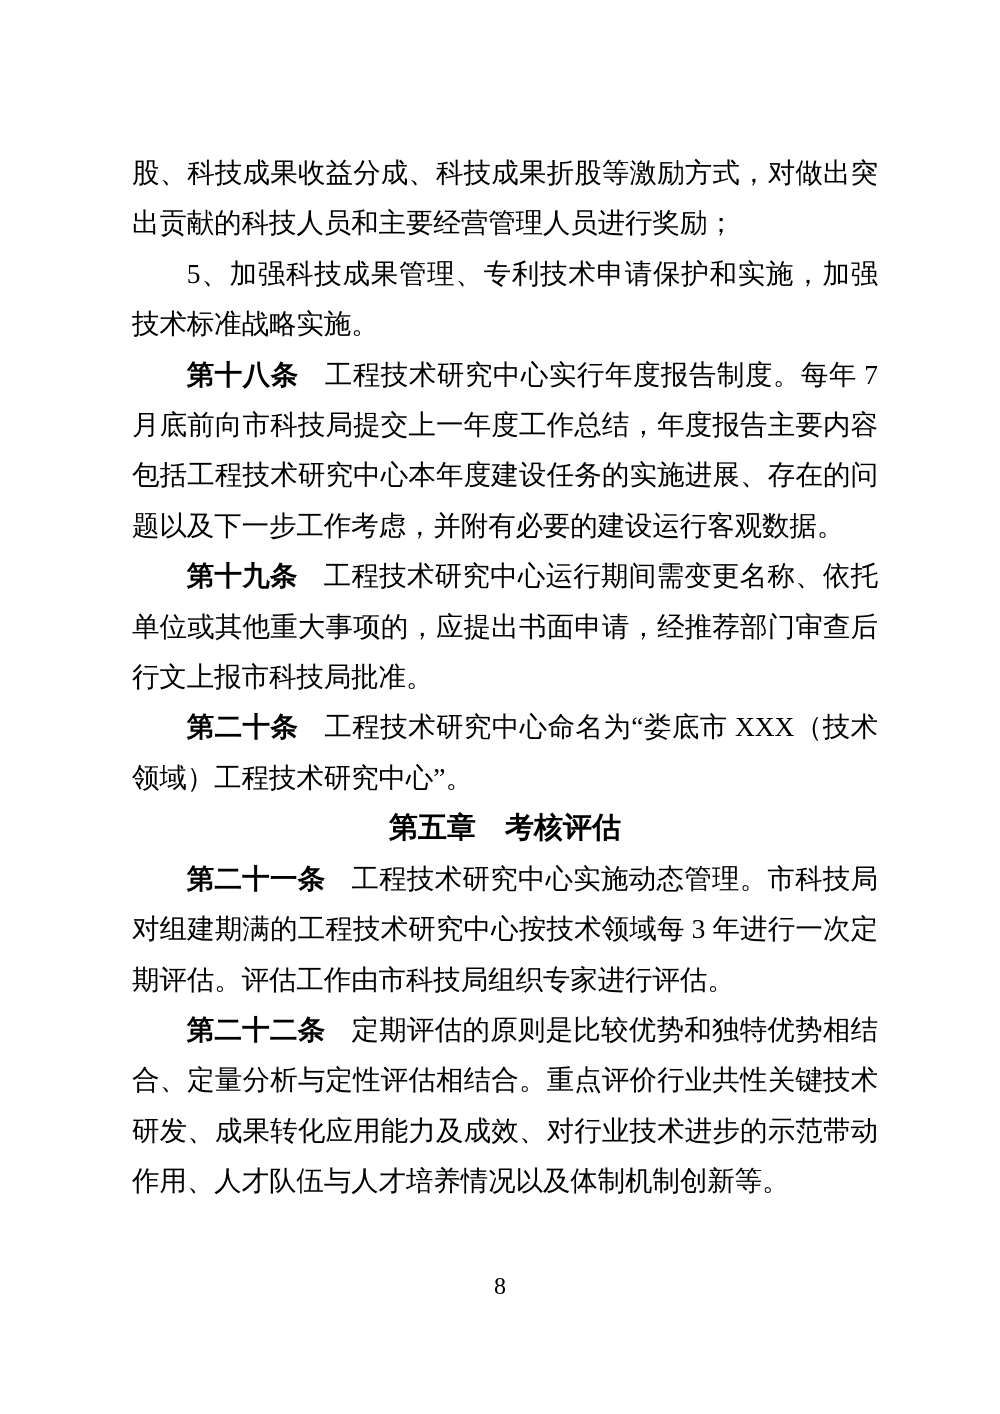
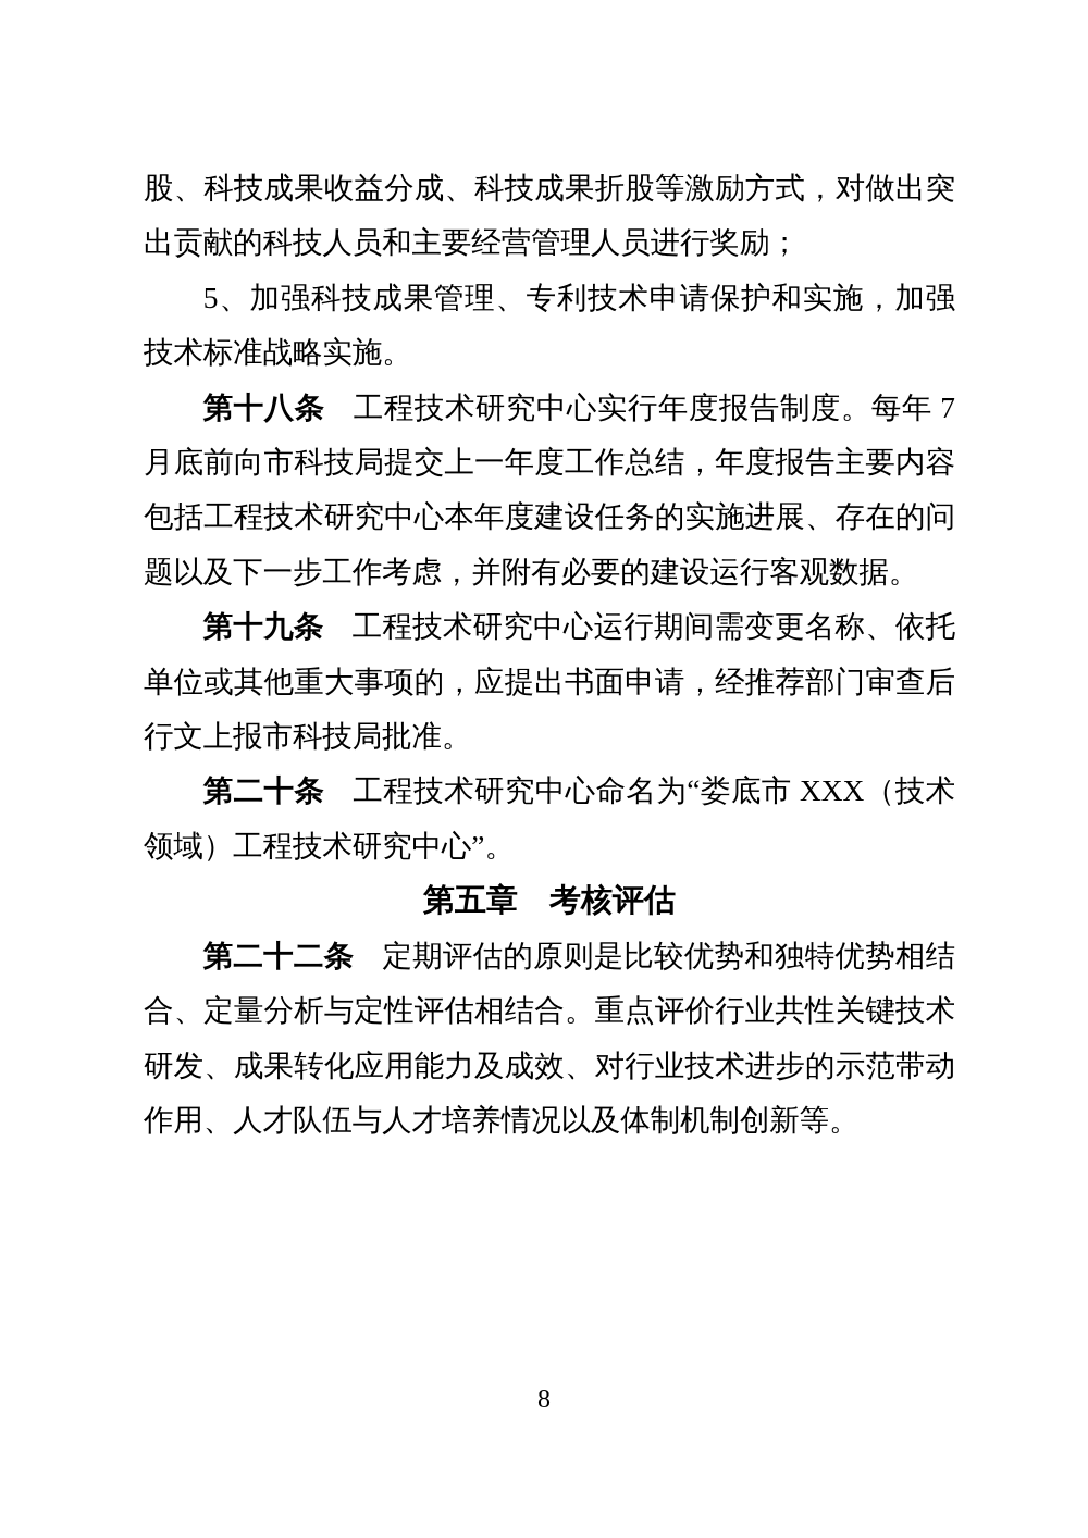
  股、科技成果收益分成、科技成果折股等激励方式，对做出突出贡献的科技人员和主要经营管理人员进行奖励；
  5、加强科技成果管理、专利技术申请保护和实施，加强技术标准战略实施。
  第十八条 工程技术研究中心实行年度报告制度。每年 7 月底前向市科技局提交上一年度工作总结，年度报告主要内容包括工程技术研究中心本年度建设任务的实施进展、存在的问题以及下一步工作考虑，并附有必要的建设运行客观数据。
  第十九条 工程技术研究中心运行期间需变更名称、依托单位或其他重大事项的，应提出书面申请，经推荐部门审查后行文上报市科技局批准。
  第二十条 工程技术研究中心命名为“娄底市 XXX（技术领域）工程技术研究中心”。
  第五章 考核评估
- 第二十一条 工程技术研究中心实施动态管理。市科技局对组建期满的工程技术研究中心按技术领域每 3 年进行一次定期评估。评估工作由市科技局组织专家进行评估。
  第二十二条 定期评估的原则是比较优势和独特优势相结合、定量分析与定性评估相结合。重点评价行业共性关键技术研发、成果转化应用能力及成效、对行业技术进步的示范带动作用、人才队伍与人才培养情况以及体制机制创新等。
  8
